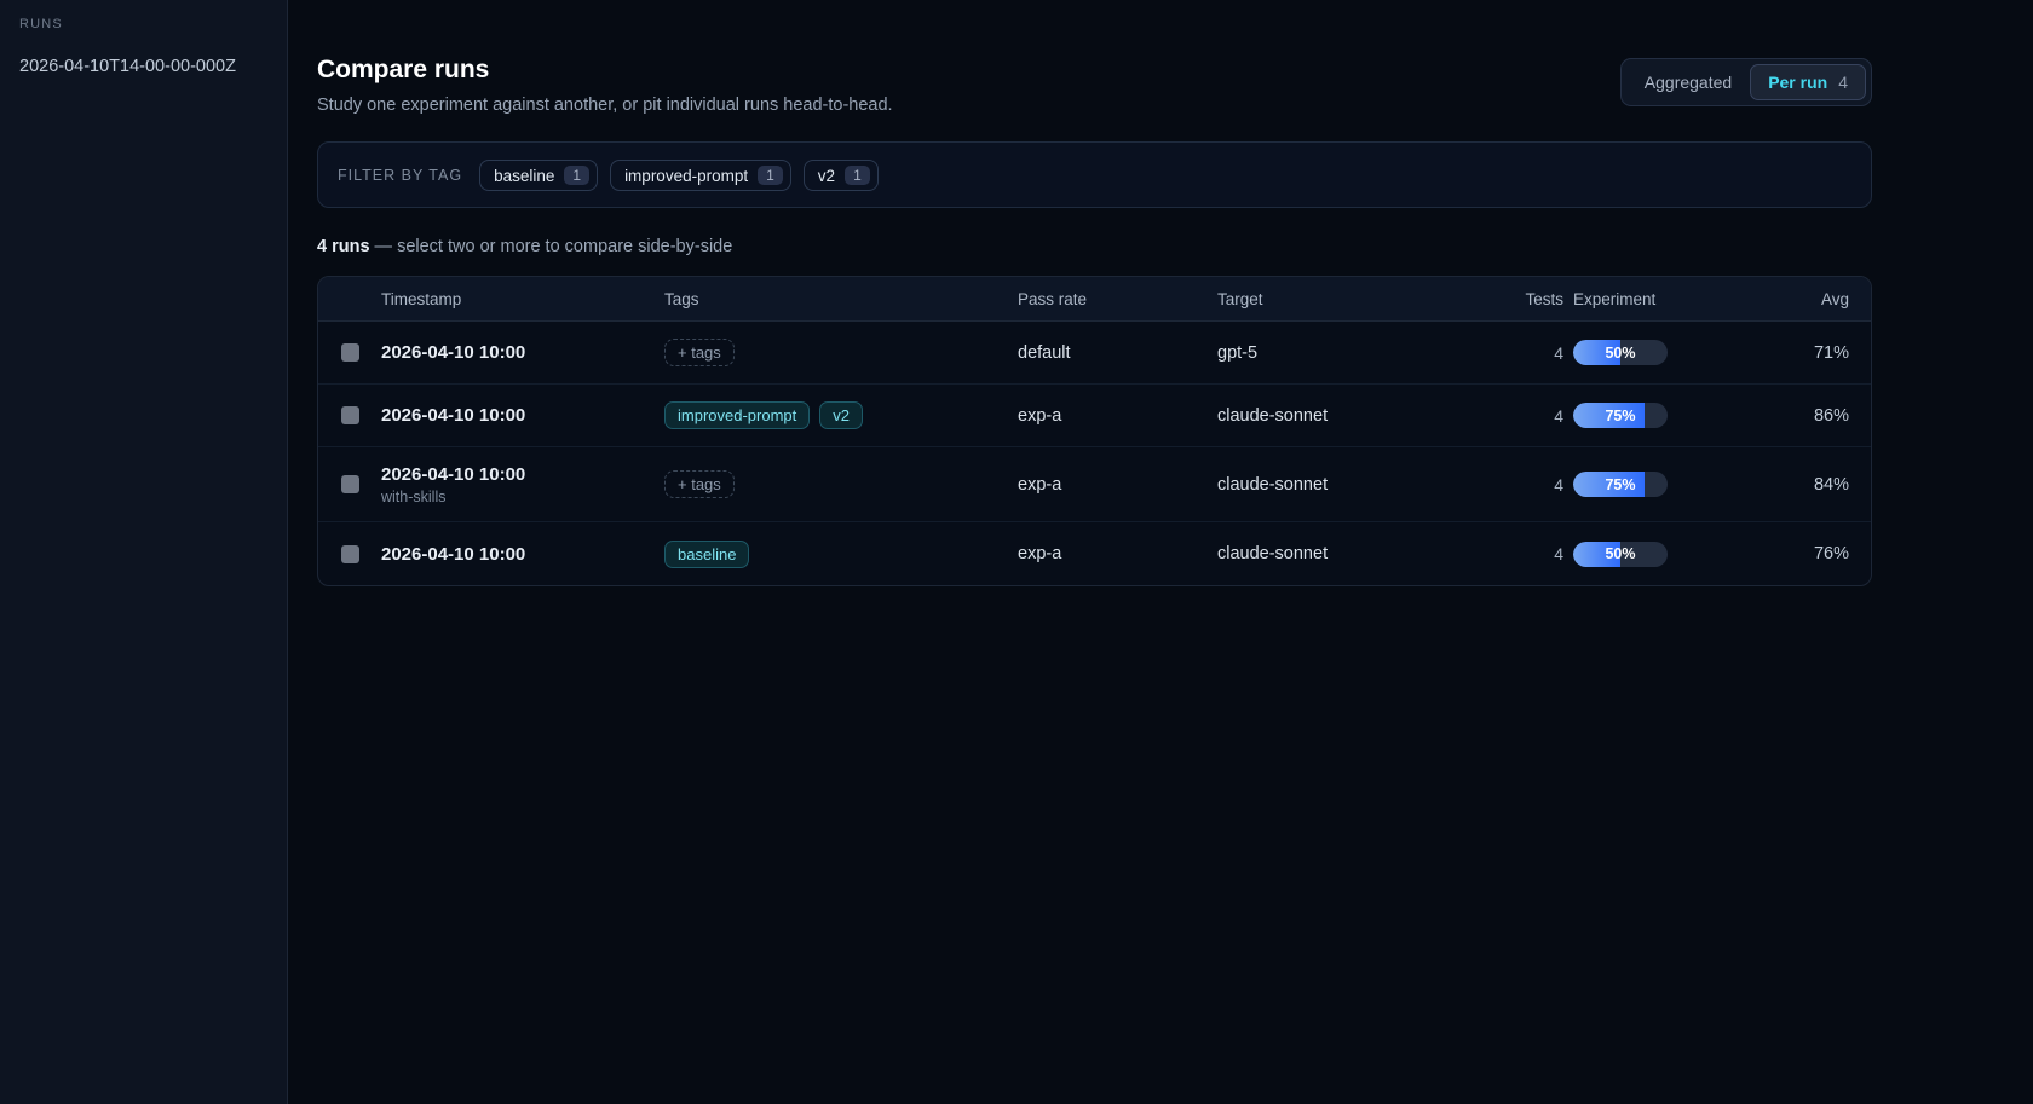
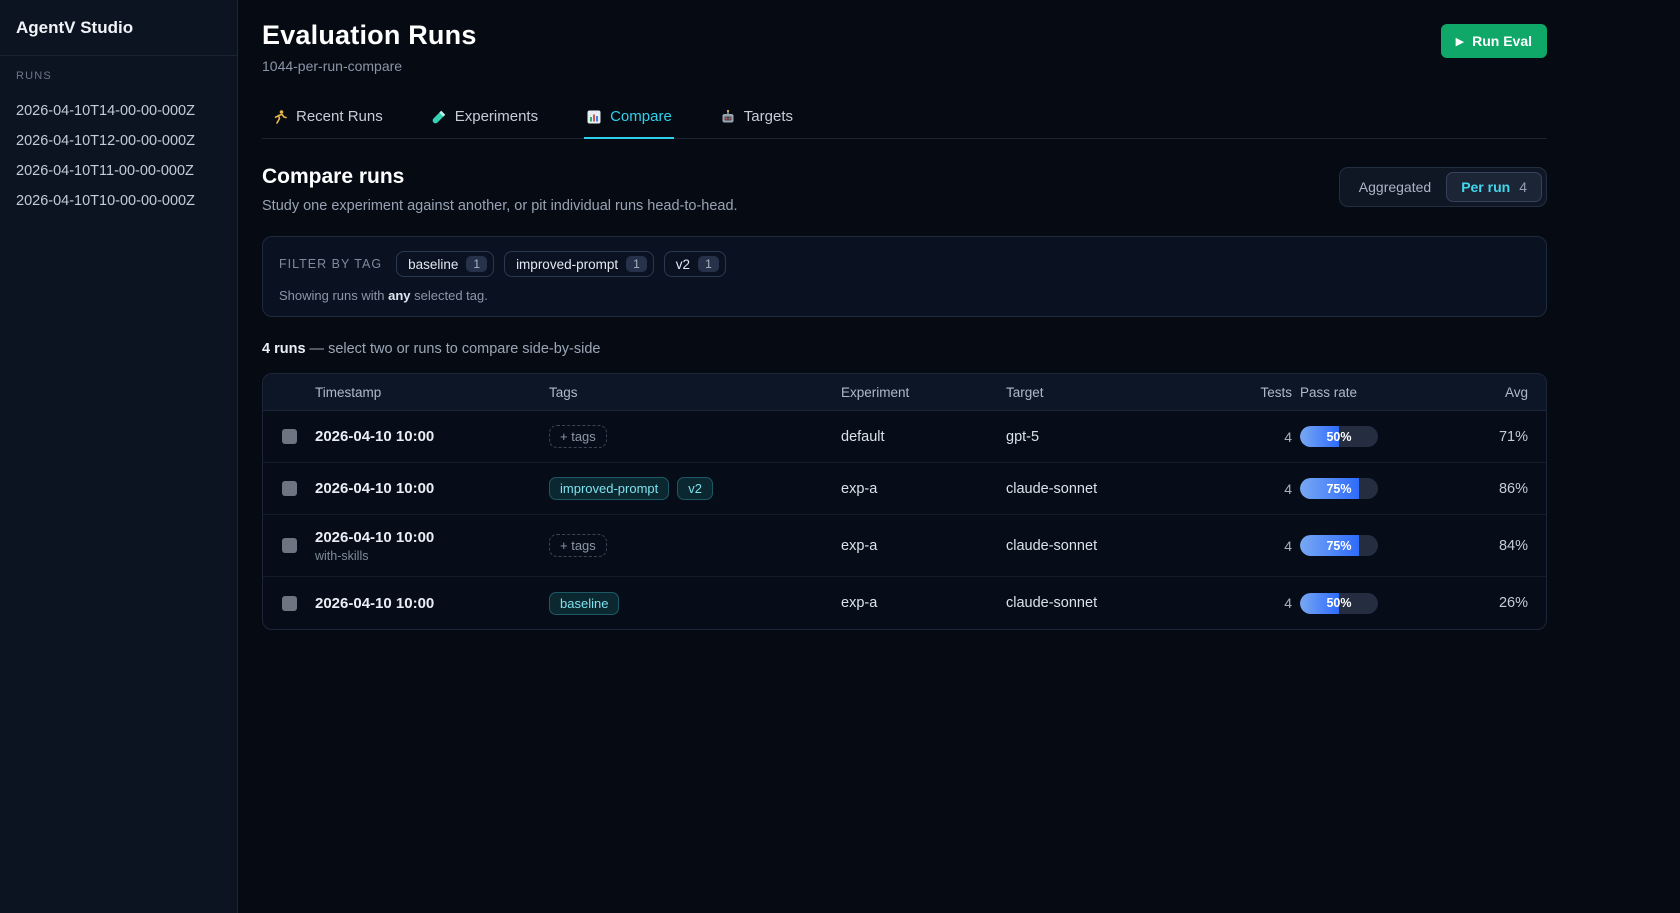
+ AgentV Studio
  RUNS
  2026-04-10T14-00-00-000Z
+ 2026-04-10T12-00-00-000Z
+ 2026-04-10T11-00-00-000Z
+ 2026-04-10T10-00-00-000Z
+ Evaluation Runs
+ 1044-per-run-compare
+ ▶
+ Run Eval
+ Recent Runs
+ Experiments
+ Compare
+ Targets
  Compare runs
  Study one experiment against another, or pit individual runs head-to-head.
  Aggregated
  Per run
  4
  FILTER BY TAG
  baseline
  1
  improved-prompt
  1
  v2
  1
+ Showing runs with any selected tag.
- 4 runs — select two or more to compare side-by-side
+ 4 runs — select two or runs to compare side-by-side
  Timestamp
  Tags
- Pass rate
+ Experiment
  Target
  Tests
- Experiment
+ Pass rate
  Avg
  2026-04-10 10:00
  + tags
  default
  gpt-5
  4
  50%
  71%
  2026-04-10 10:00
  improved-prompt
  v2
  exp-a
  claude-sonnet
  4
  75%
  86%
  2026-04-10 10:00
  with-skills
  + tags
  exp-a
  claude-sonnet
  4
  75%
  84%
  2026-04-10 10:00
  baseline
  exp-a
  claude-sonnet
  4
  50%
- 76%
+ 26%
